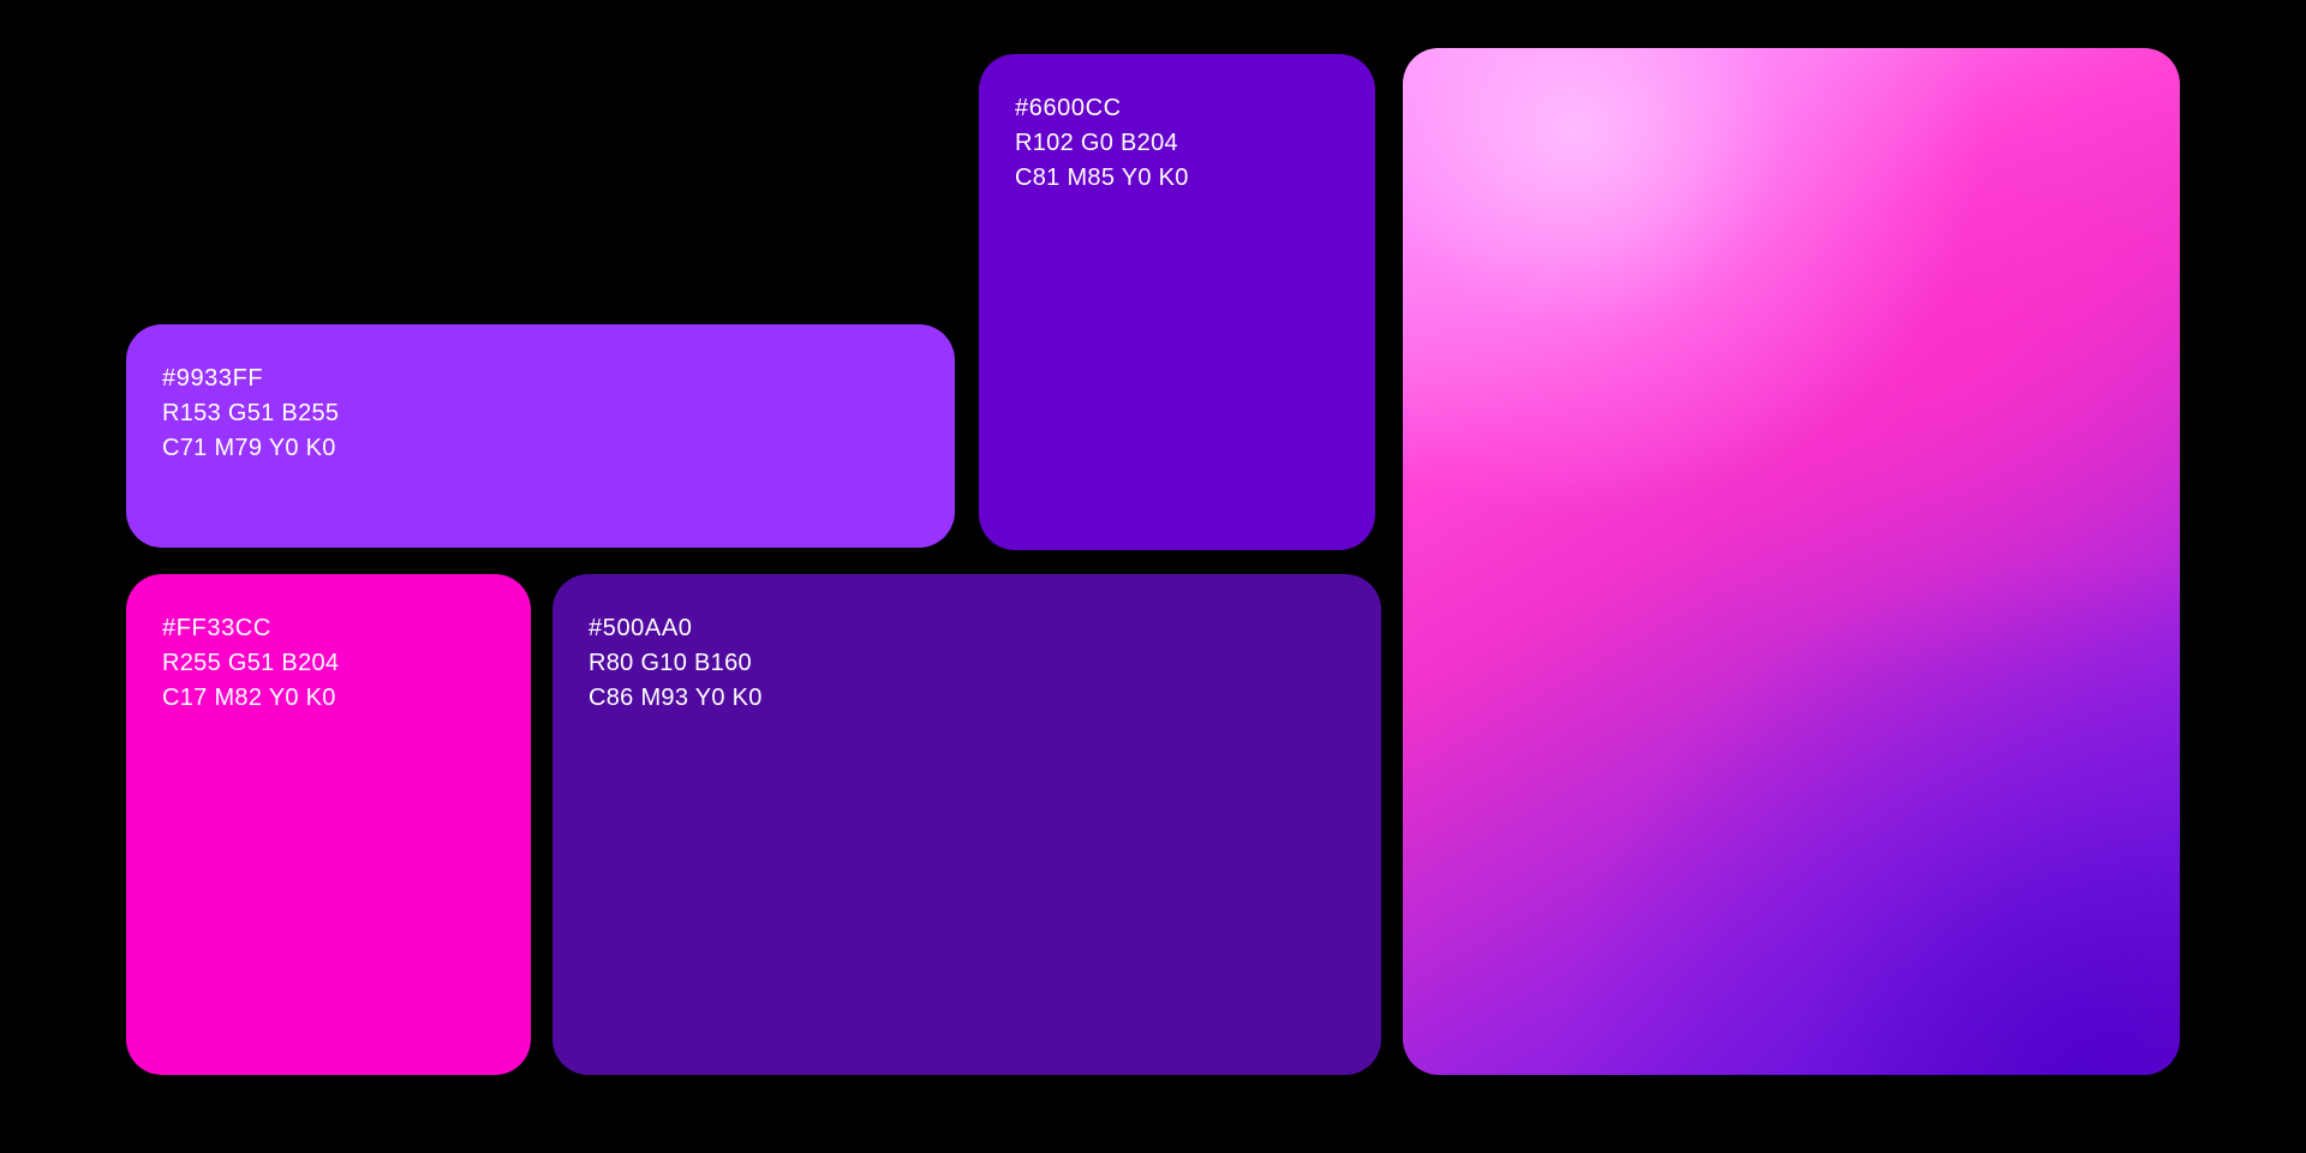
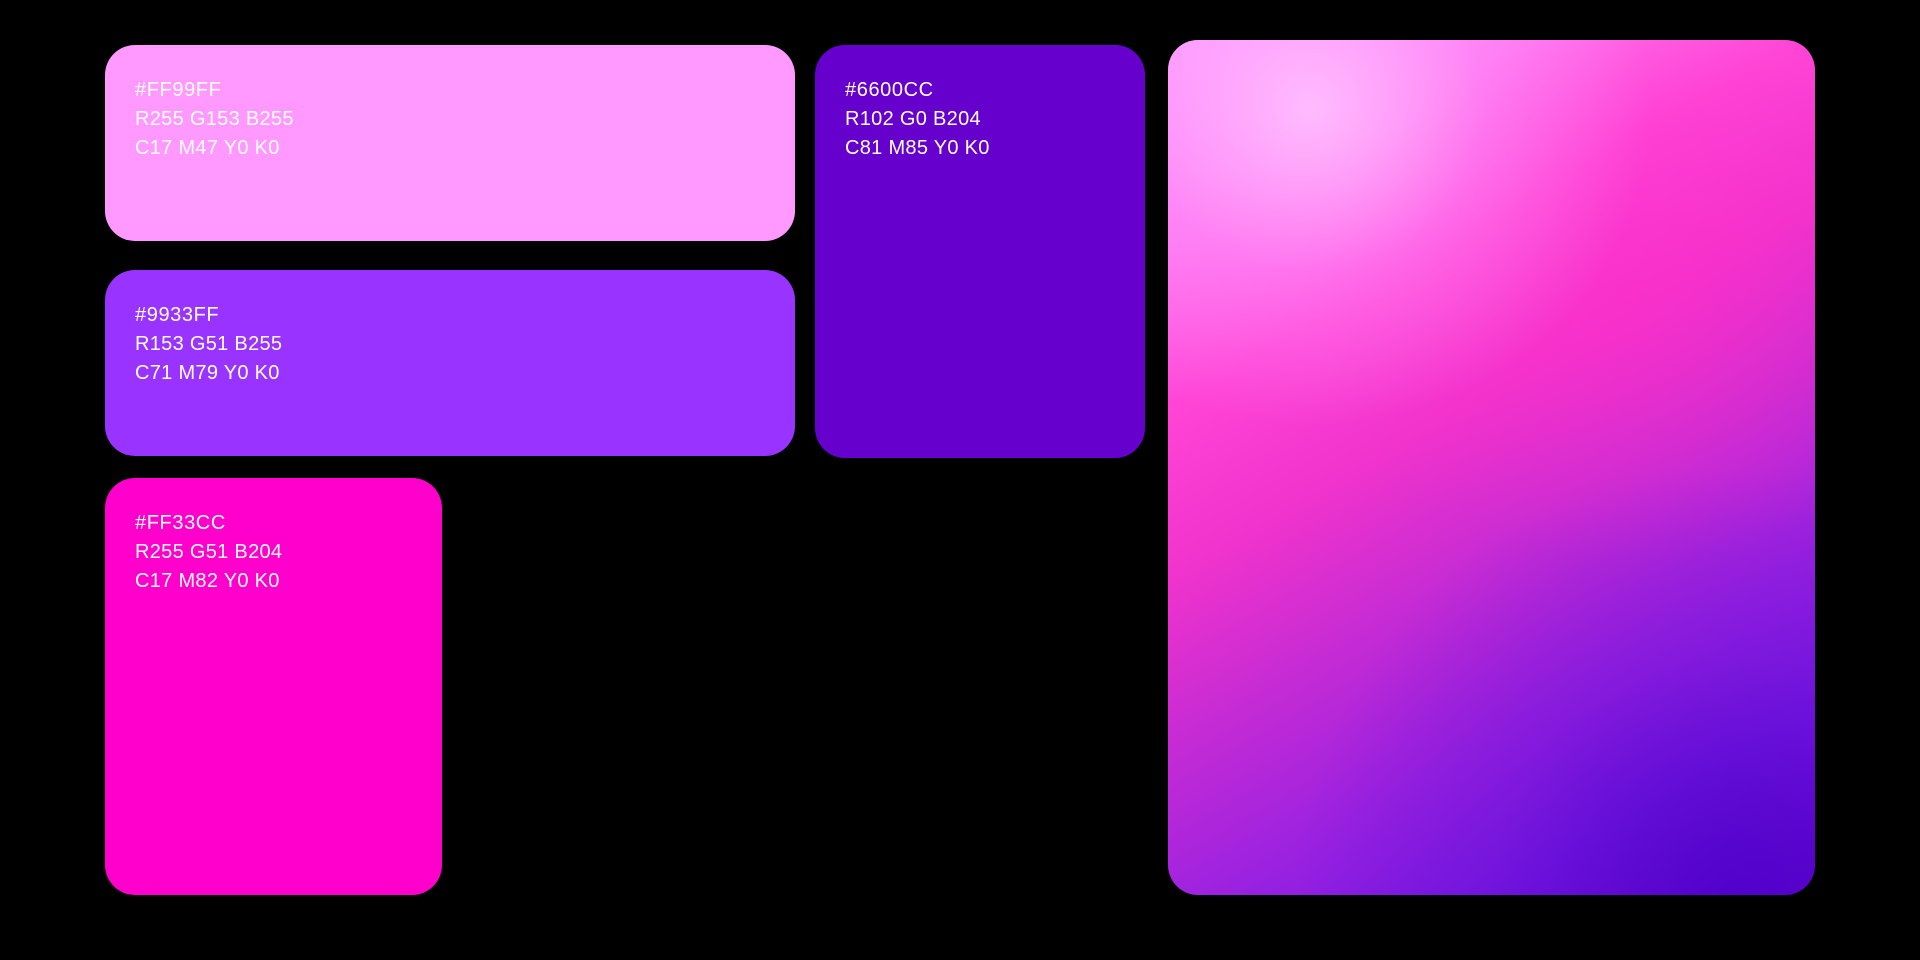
+ #FF99FF
+ R255 G153 B255
+ C17 M47 Y0 K0
  #9933FF
  R153 G51 B255
  C71 M79 Y0 K0
  #FF33CC
  R255 G51 B204
  C17 M82 Y0 K0
  #6600CC
  R102 G0 B204
  C81 M85 Y0 K0
- #500AA0
- R80 G10 B160
- C86 M93 Y0 K0
